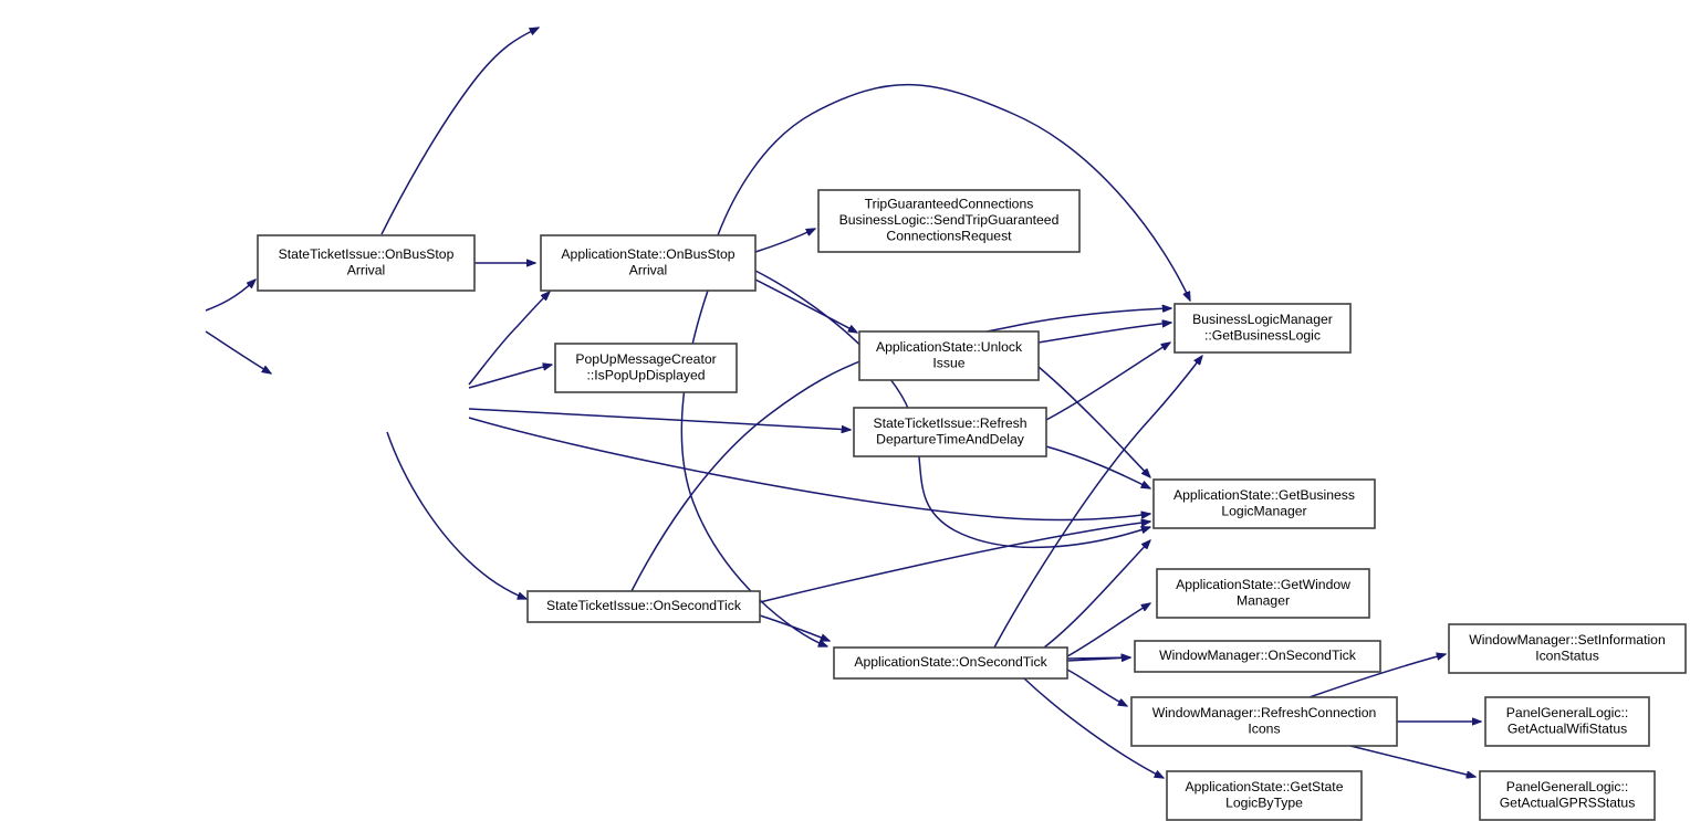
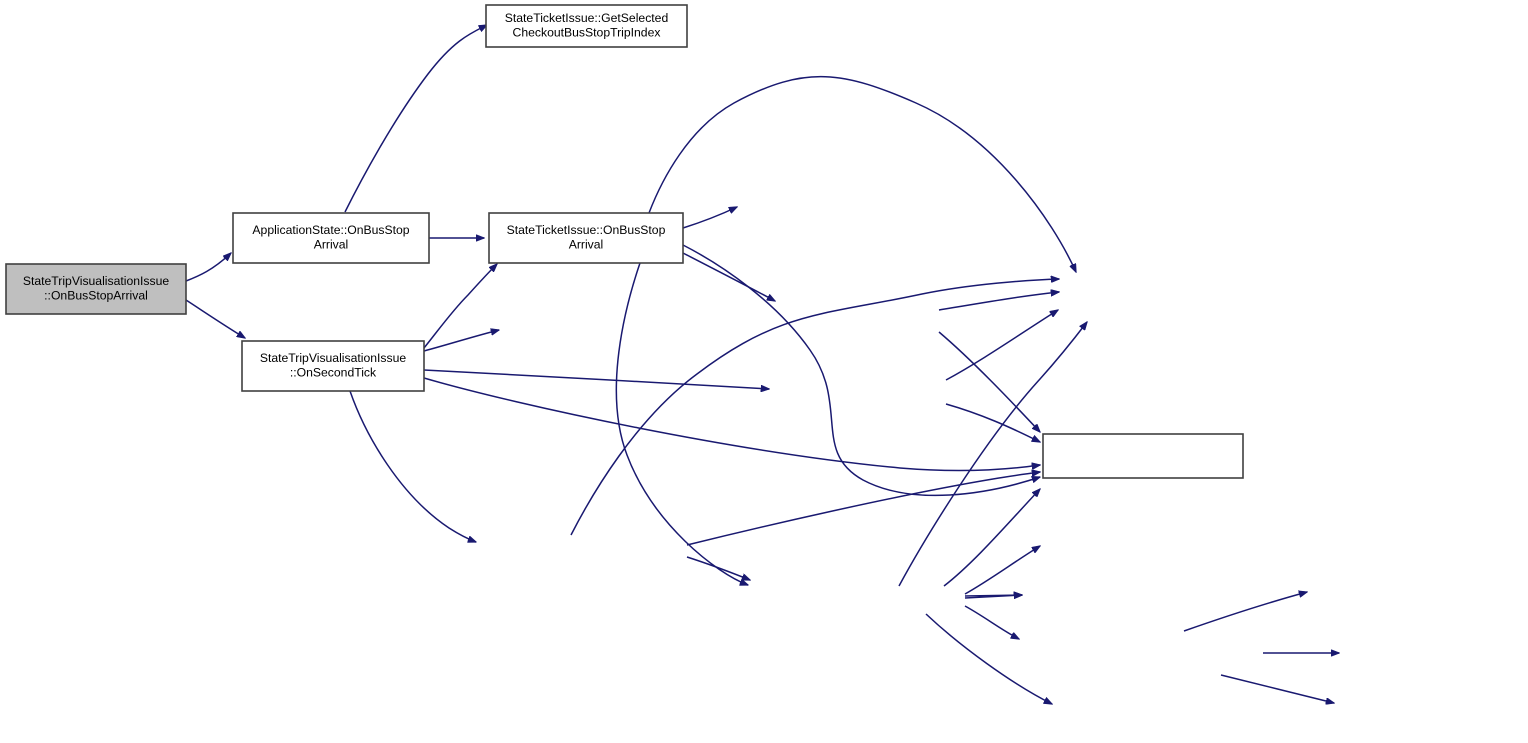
+ StateTripVisualisationIssue ::OnBusStopArrival
- StateTicketIssue::OnBusStop Arrival
+ ApplicationState::OnBusStop Arrival
+ StateTripVisualisationIssue ::OnSecondTick
+ StateTicketIssue::GetSelected CheckoutBusStopTripIndex
- ApplicationState::OnBusStop Arrival
+ StateTicketIssue::OnBusStop Arrival
- PopUpMessageCreator ::IsPopUpDisplayed
- TripGuaranteedConnections BusinessLogic::SendTripGuaranteed ConnectionsRequest
- ApplicationState::Unlock Issue
- StateTicketIssue::Refresh DepartureTimeAndDelay
- BusinessLogicManager ::GetBusinessLogic
- ApplicationState::GetBusiness LogicManager
- StateTicketIssue::OnSecondTick
- ApplicationState::GetWindow Manager
- ApplicationState::OnSecondTick
- WindowManager::OnSecondTick
- WindowManager::RefreshConnection Icons
- ApplicationState::GetState LogicByType
- WindowManager::SetInformation IconStatus
- PanelGeneralLogic:: GetActualWifiStatus
- PanelGeneralLogic:: GetActualGPRSStatus
